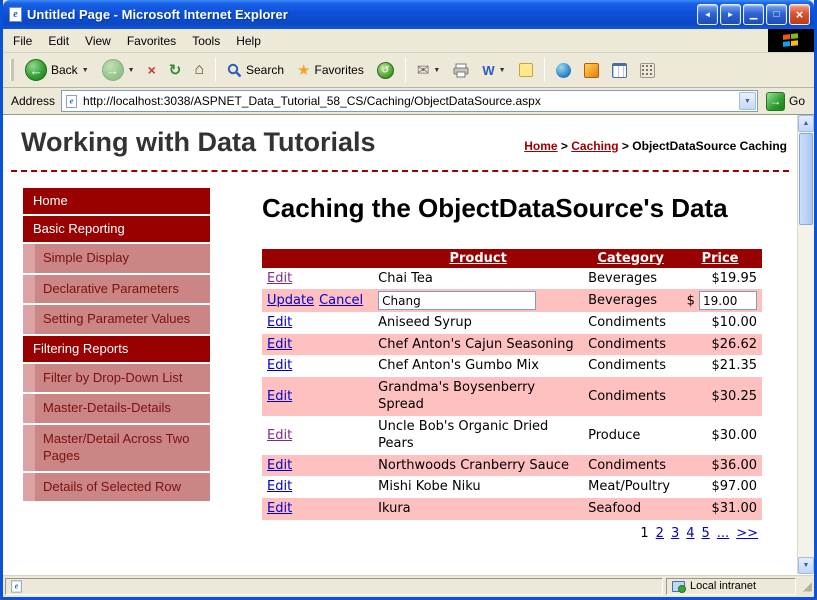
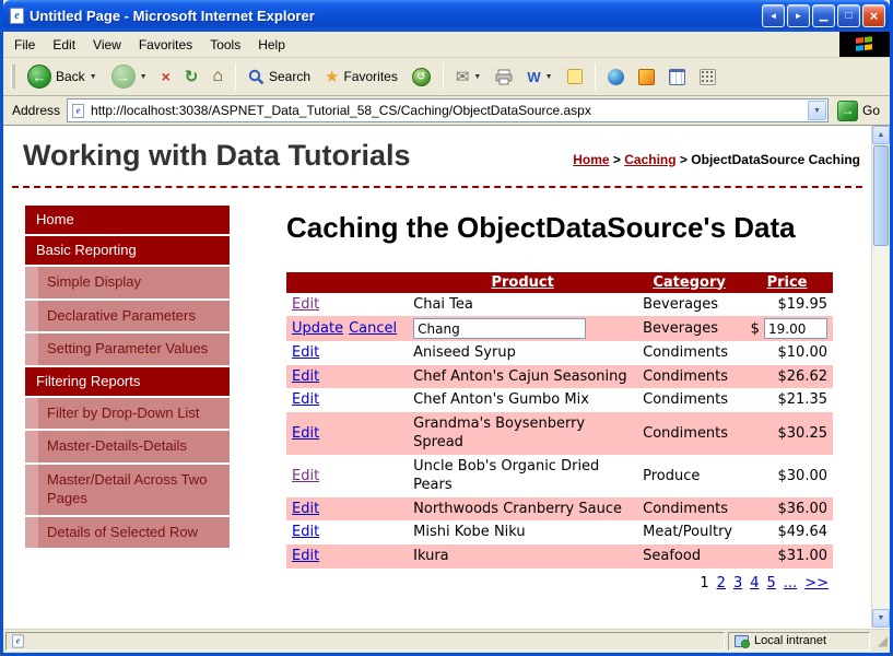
  e
  Untitled Page - Microsoft Internet Explorer
  ◄
  ►
  ▁
  □
  ×
  File
  Edit
  View
  Favorites
  Tools
  Help
  ←
  Back
  →
  ×
  ↻
  ⌂
  Search
  ★
  Favorites
  ↺
  ✉
  W
  Address
  e
  http://localhost:3038/ASPNET_Data_Tutorial_58_CS/Caching/ObjectDataSource.aspx
  →
  Go
  Working with Data Tutorials
  Home > Caching > ObjectDataSource Caching
  Home
  Basic Reporting
  Simple Display
  Declarative Parameters
  Setting Parameter Values
  Filtering Reports
  Filter by Drop-Down List
  Master-Details-Details
  Master/Detail Across Two Pages
  Details of Selected Row
  Caching the ObjectDataSource's Data
  	Product	Category	Price
  Edit	Chai Tea	Beverages	$19.95
  Update Cancel	Chang	Beverages	$ 19.00
  Edit	Aniseed Syrup	Condiments	$10.00
  Edit	Chef Anton's Cajun Seasoning	Condiments	$26.62
  Edit	Chef Anton's Gumbo Mix	Condiments	$21.35
  Edit	Grandma's Boysenberry Spread	Condiments	$30.25
  Edit	Uncle Bob's Organic Dried Pears	Produce	$30.00
  Edit	Northwoods Cranberry Sauce	Condiments	$36.00
- Edit	Mishi Kobe Niku	Meat/Poultry	$97.00
+ Edit	Mishi Kobe Niku	Meat/Poultry	$49.64
  Edit	Ikura	Seafood	$31.00
  1 2 3 4 5 ... >>
  e
  Local intranet
  ◢
